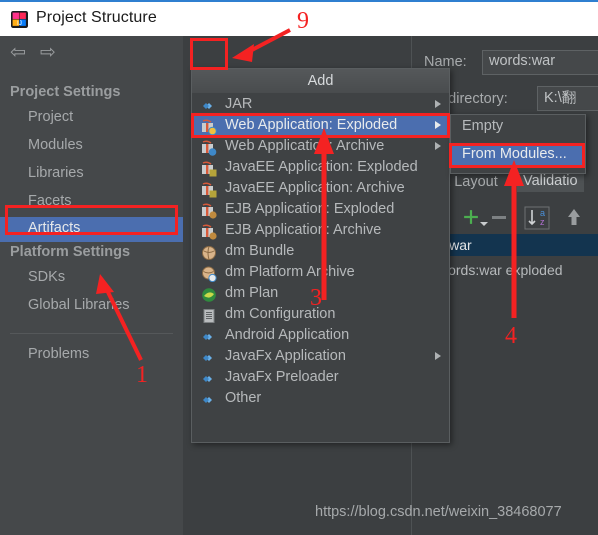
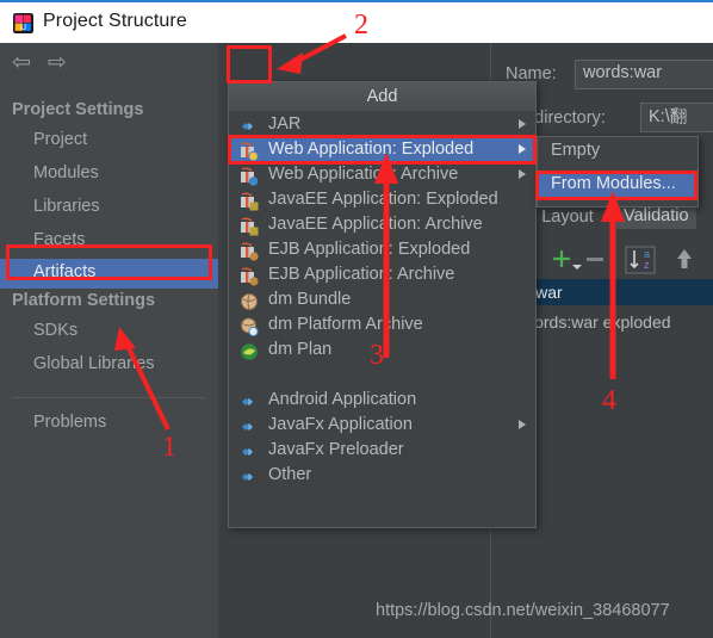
  Project Structure
  ⇦
  ⇨
  Project Settings
  Project
  Modules
  Libraries
  Facets
  Artifacts
  Platform Settings
  SDKs
  Global Librares
  Problems
  Name:
  words:war
  directory:
  K:\翻
  Validatio
  a
  z
  ords:war exploded
  Add
  JAR
  Web Application: Exploded
  Web Applicatio Archive
  JavaEE Appliction: Exploded
  JavaEE Appliction: Archive
  EJB Applicatio: Exploded
  EJB Applicatio: Archive
  dm Bundle
  dm Platform Arhive
  dm Plan
- dm Configuration
  Android Application
  JavaFx Application
  JavaFx Preloader
  Other
  Empty
  From Modules...
- 9
+ 2
  1
  3
  4
  https://blog.csdn.net/weixin_38468077
